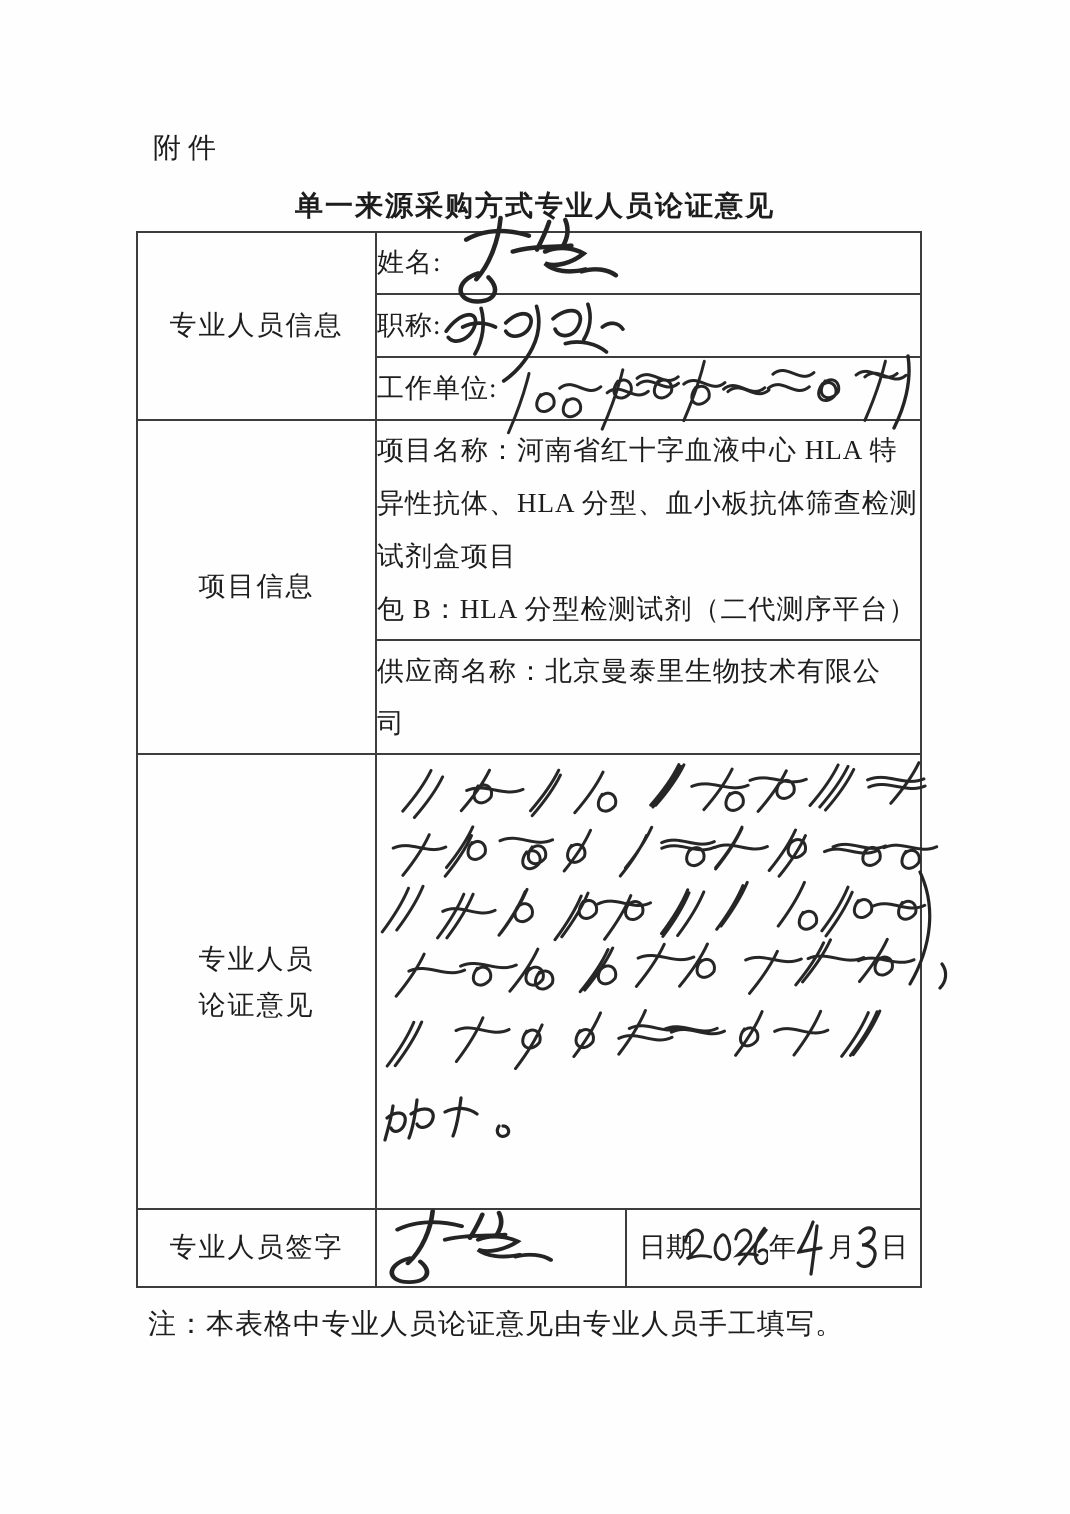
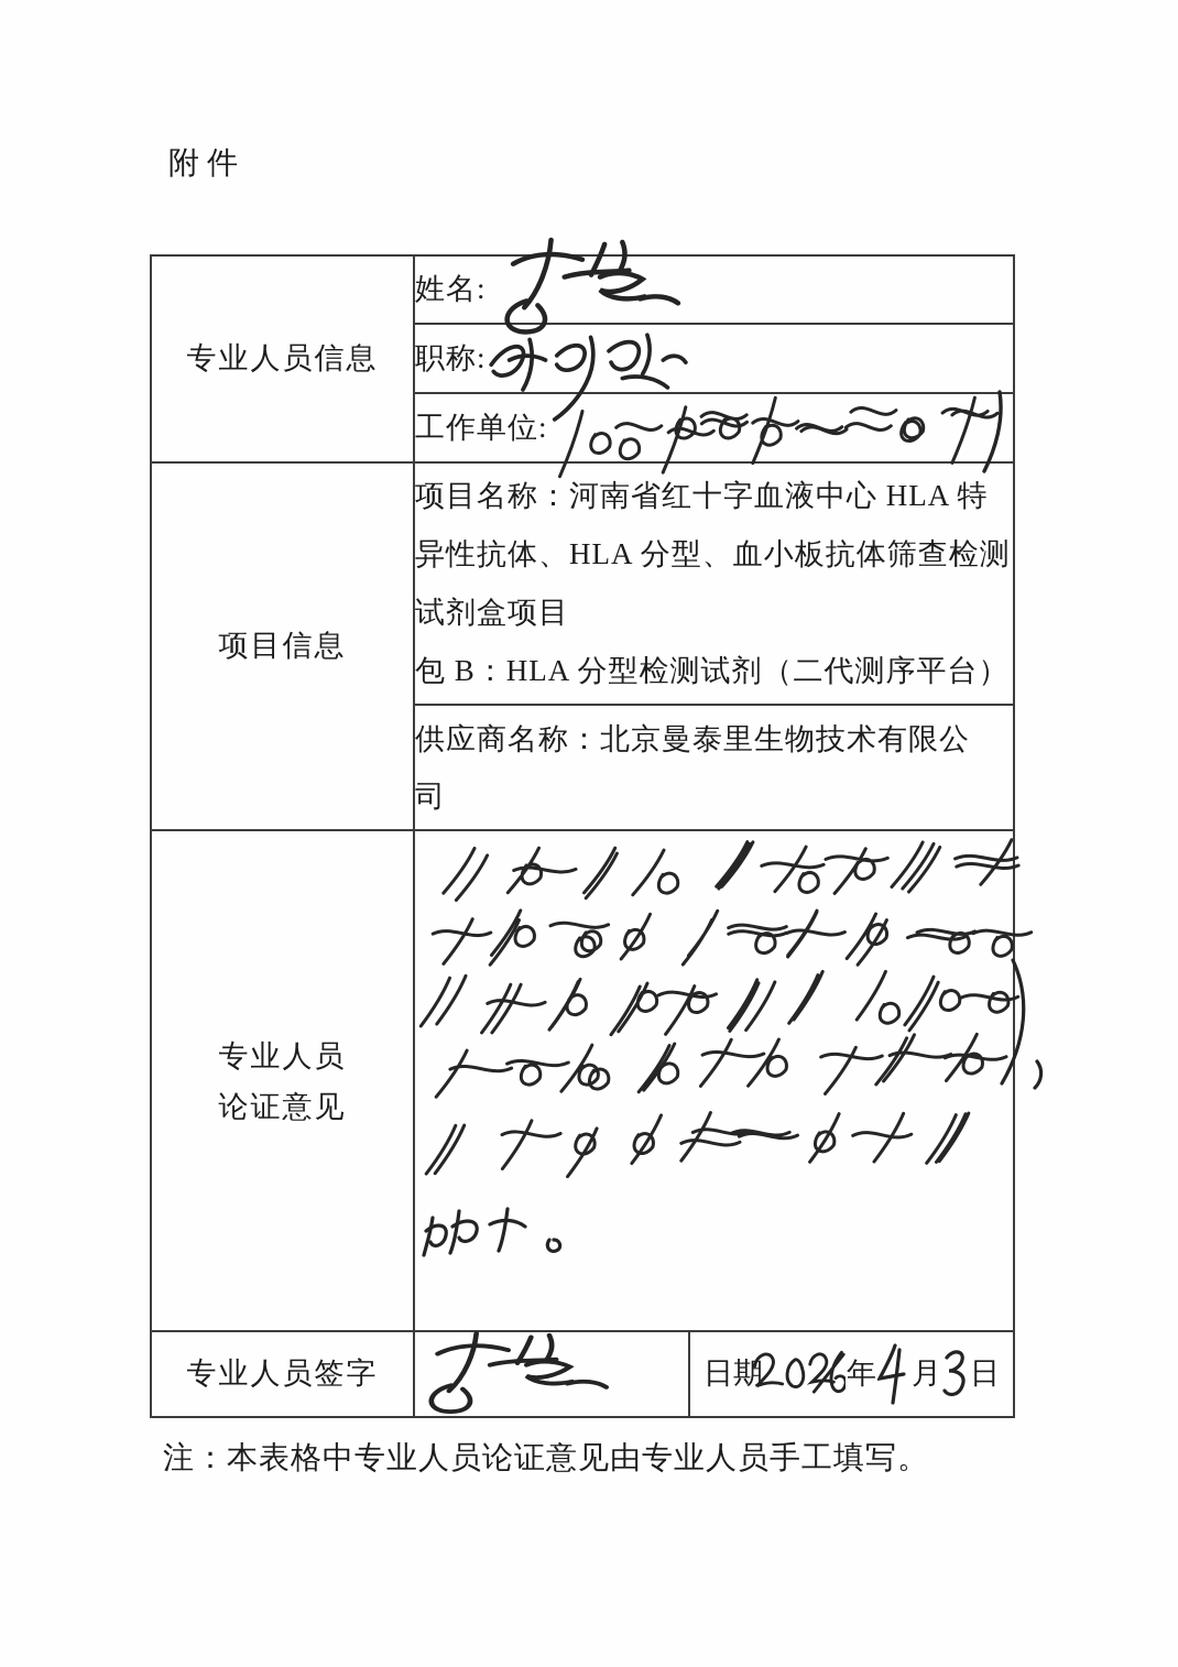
  附件
- 单一来源采购方式专业人员论证意见
  专业人员信息	姓名:
  职称:
  工作单位:
  项目信息	项目名称：河南省红十字血液中心 HLA 特 异性抗体、HLA 分型、血小板抗体筛查检测 试剂盒项目 包 B：HLA 分型检测试剂（二代测序平台）
  供应商名称：北京曼泰里生物技术有限公 司
  专业人员 论证意见
  专业人员签字		日期 年 月 日
  注：本表格中专业人员论证意见由专业人员手工填写。
